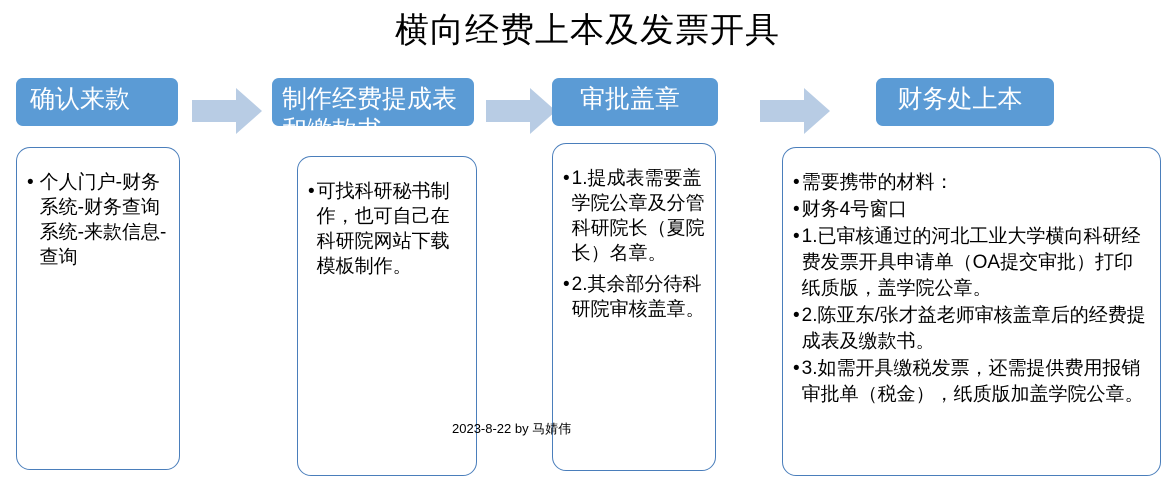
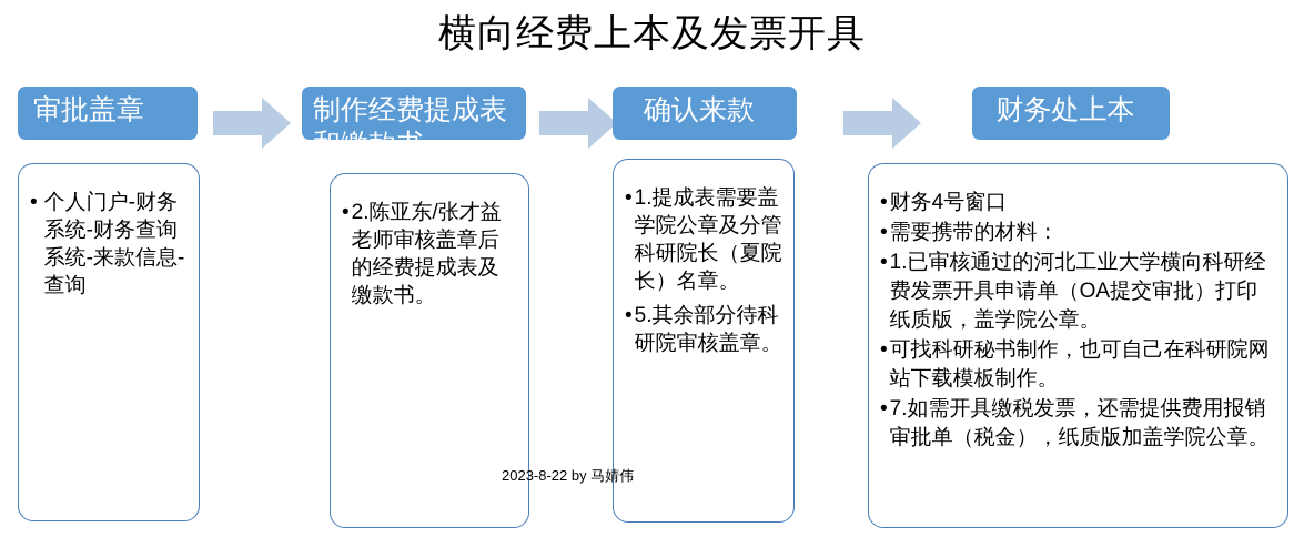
  横向经费上本及发票开具
- 确认来款
+ 审批盖章
  •
  个人门户-财务系统-财务查询系统-来款信息-查询
  制作经费提成表和缴款书
  •
- 可找科研秘书制作，也可自己在科研院网站下载模板制作。
+ 2.陈亚东/张才益老师审核盖章后的经费提成表及缴款书。
- 审批盖章
+ 确认来款
  •
  1.提成表需要盖学院公章及分管科研院长（夏院长）名章。
  •
- 2.其余部分待科研院审核盖章。
+ 5.其余部分待科研院审核盖章。
  财务处上本
  •
- 需要携带的材料：
+ 财务4号窗口
  •
- 财务4号窗口
+ 需要携带的材料：
  •
  1.已审核通过的河北工业大学横向科研经费发票开具申请单（OA提交审批）打印纸质版，盖学院公章。
  •
- 2.陈亚东/张才益老师审核盖章后的经费提成表及缴款书。
+ 可找科研秘书制作，也可自己在科研院网站下载模板制作。
  •
- 3.如需开具缴税发票，还需提供费用报销审批单（税金），纸质版加盖学院公章。
+ 7.如需开具缴税发票，还需提供费用报销审批单（税金），纸质版加盖学院公章。
  2023-8-22 by 马婧伟
